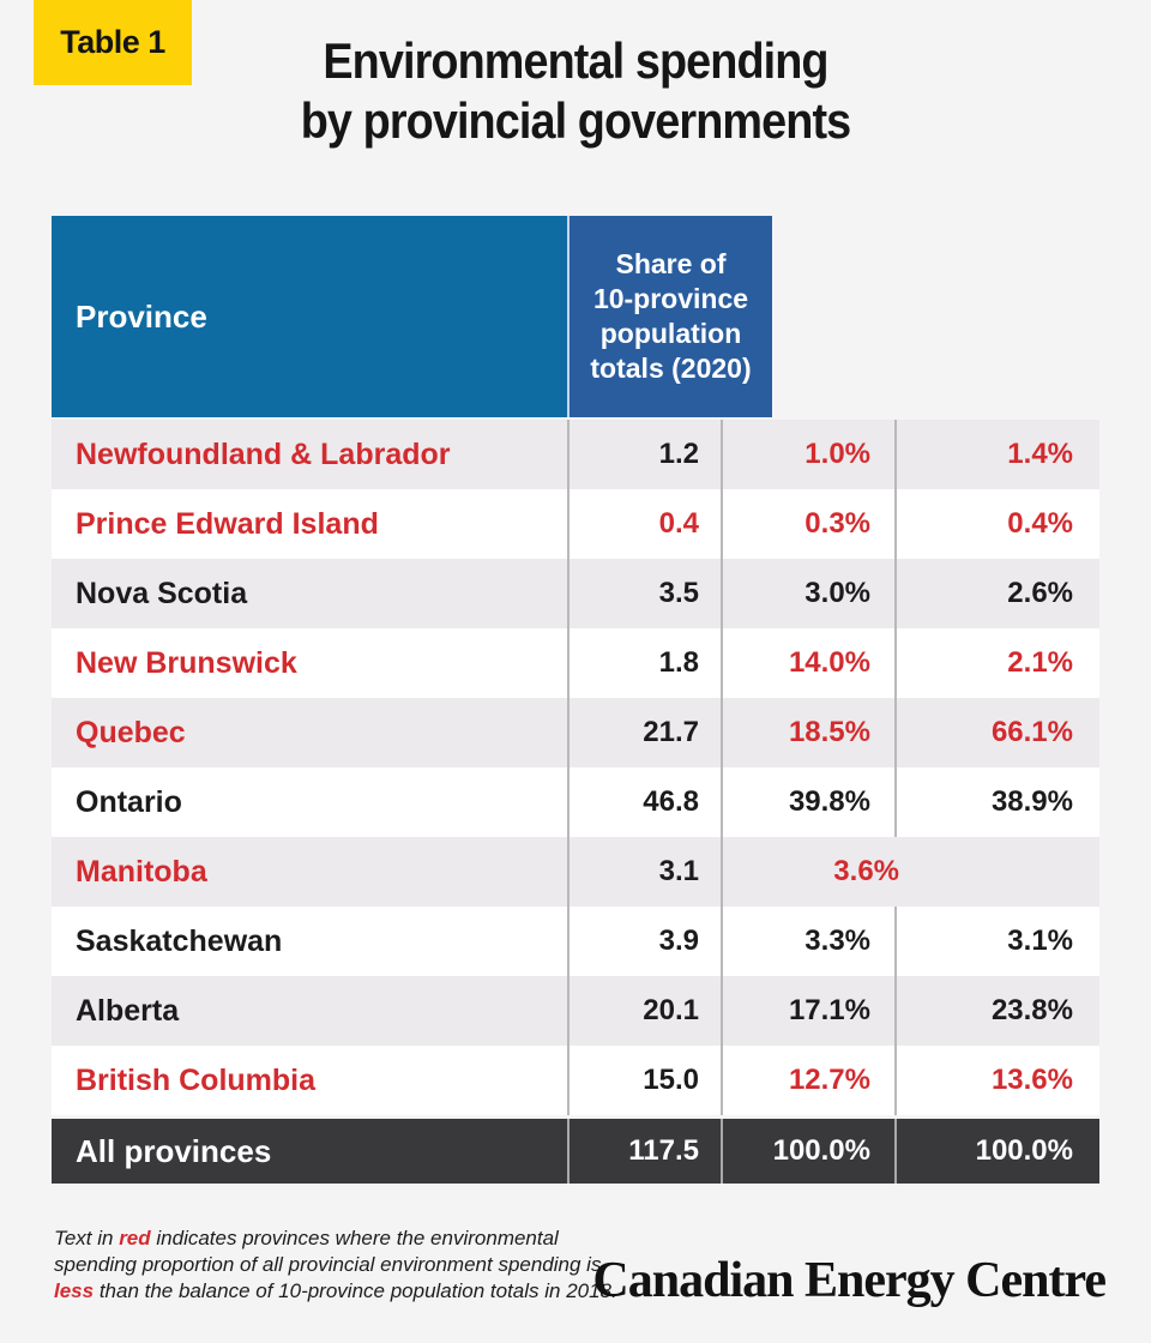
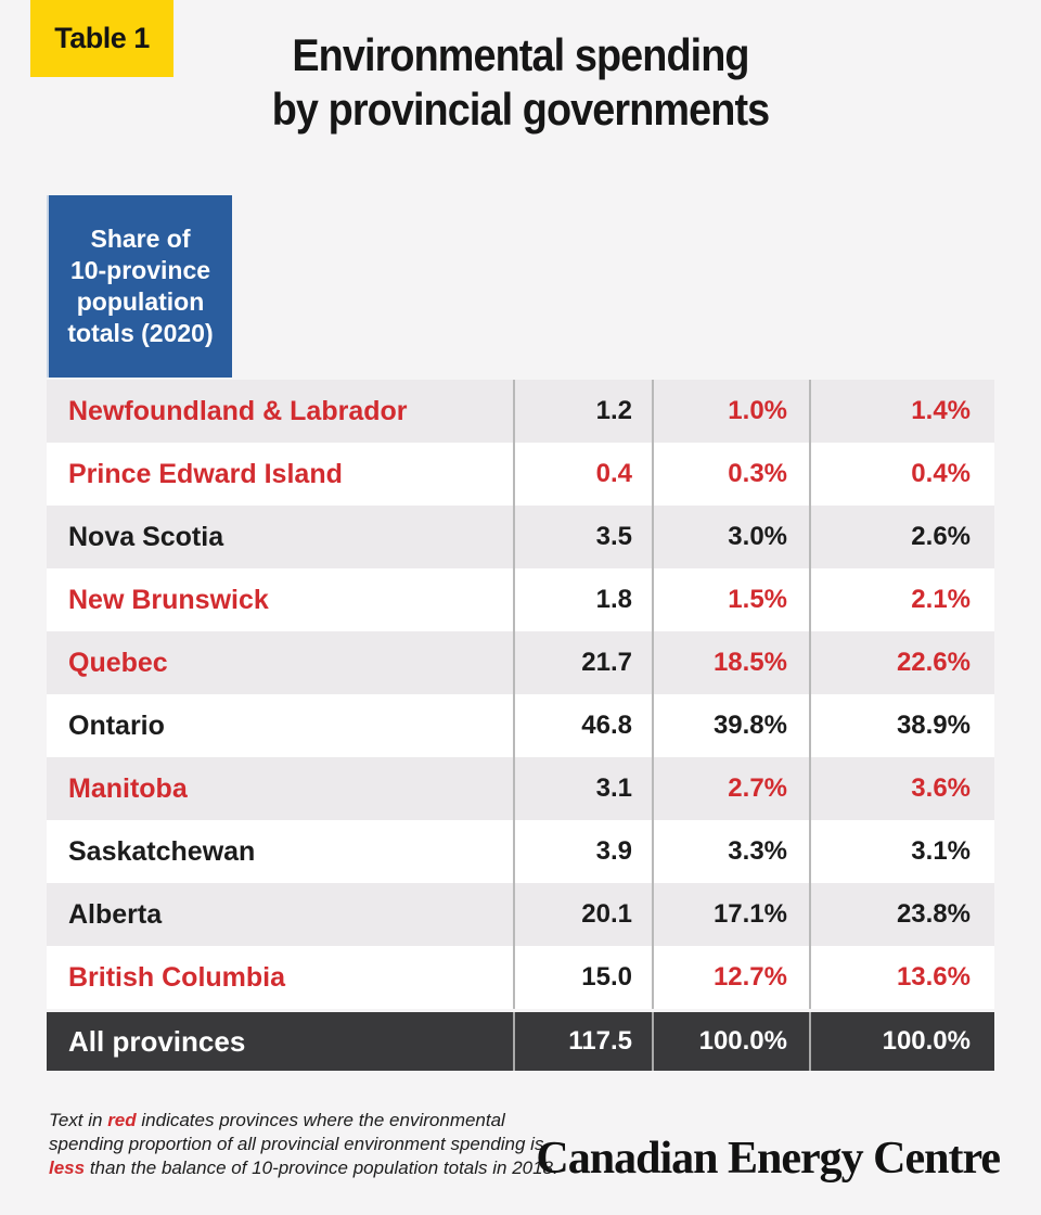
  Table 1
  Environmental spending
  by provincial governments
- Province
  Share of
  10-province
  population
  totals (2020)
  Newfoundland & Labrador
  1.2
  1.0%
  1.4%
  Prince Edward Island
  0.4
  0.3%
  0.4%
  Nova Scotia
  3.5
  3.0%
  2.6%
  New Brunswick
  1.8
- 14.0%
+ 1.5%
  2.1%
  Quebec
  21.7
  18.5%
- 66.1%
+ 22.6%
  Ontario
  46.8
  39.8%
  38.9%
  Manitoba
  3.1
+ 2.7%
  3.6%
  Saskatchewan
  3.9
  3.3%
  3.1%
  Alberta
  20.1
  17.1%
  23.8%
  British Columbia
  15.0
  12.7%
  13.6%
  All provinces
  117.5
  100.0%
  100.0%
  Text in red indicates provinces where the environmental
  spending proportion of all provincial environment spending is
  less than the balance of 10-province population totals in 2018.
  Canadian Energy Centre
